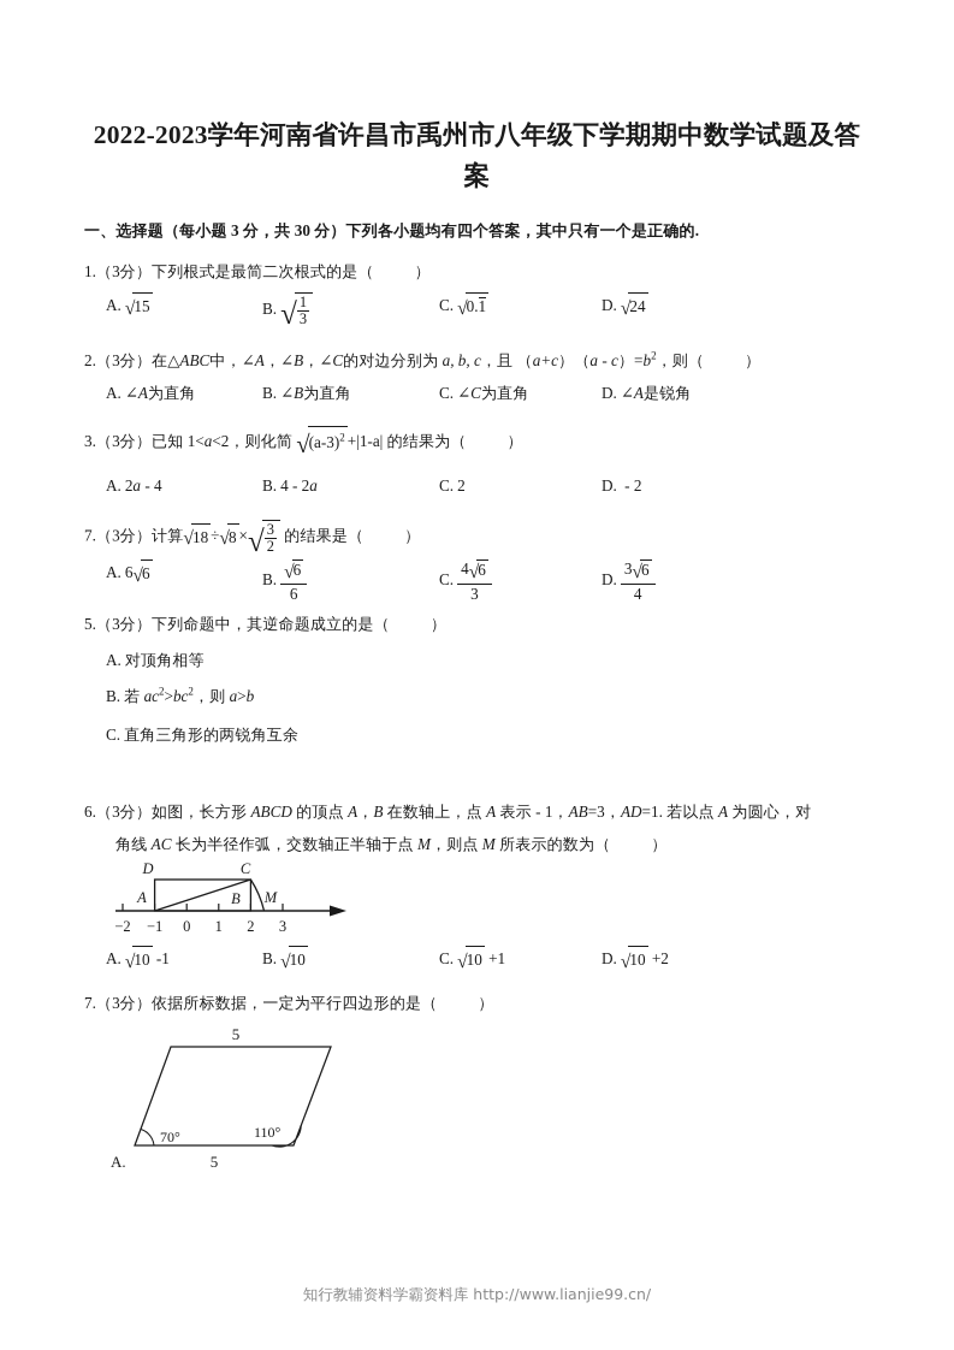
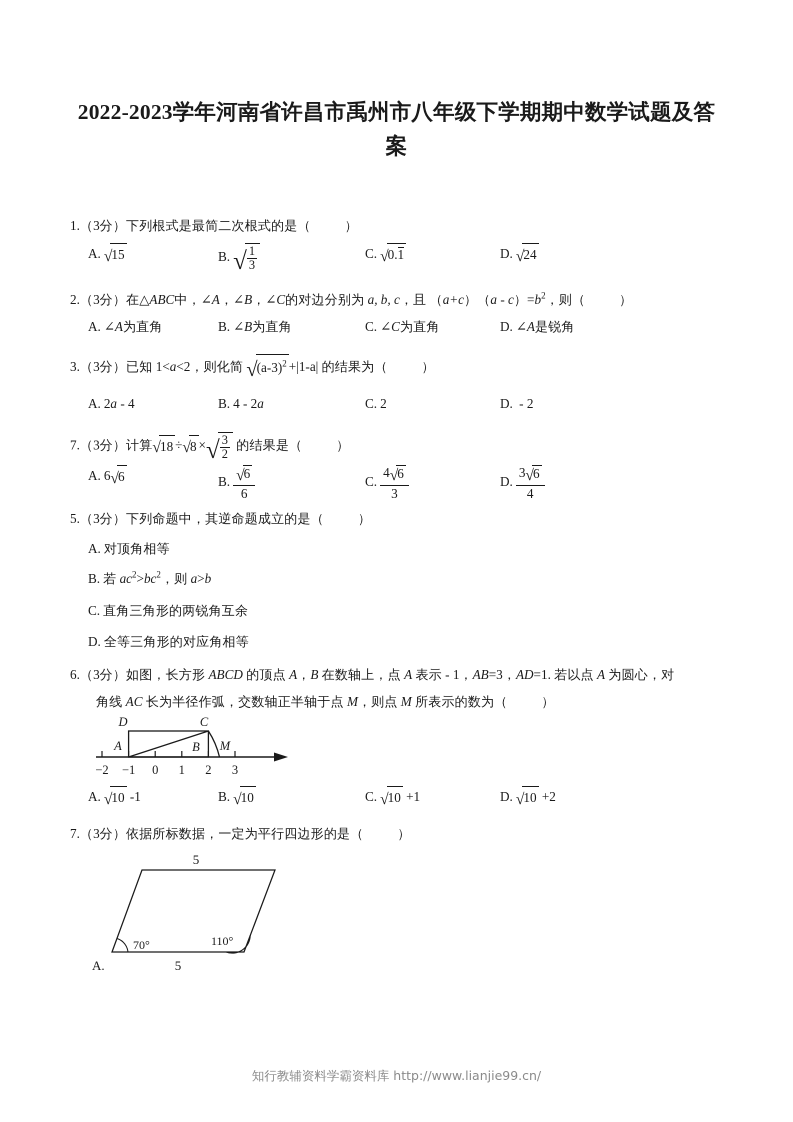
  2022-2023学年河南省许昌市禹州市八年级下学期期中数学试题及答案
- 一、选择题（每小题 3 分，共 30 分）下列各小题均有四个答案，其中只有一个是正确的.
  1.（3分）下列根式是最简二次根式的是（ ）
  A. √15
  B. √
  1
  3
  C. √0.1
  D. √24
  2.（3分）在△ABC中，∠A，∠B，∠C的对边分别为 a, b, c，且 （a+c）（a - c）=b2，则（ ）
  A. ∠A为直角
  B. ∠B为直角
  C. ∠C为直角
  D. ∠A是锐角
  3.（3分）已知 1<a<2，则化简 √(a-3)2 +|1-a| 的结果为（ ）
  A. 2a - 4
  B. 4 - 2a
  C. 2
  D. - 2
  7.（3分）计算√18 ÷√8 ×√
  3
  2
  的结果是（ ）
  A. 6√6
  B.
  √6
  6
  C.
  4√6
  3
  D.
  3√6
  4
  5.（3分）下列命题中，其逆命题成立的是（ ）
  A. 对顶角相等
  B. 若 ac2>bc2，则 a>b
  C. 直角三角形的两锐角互余
+ D. 全等三角形的对应角相等
  6.（3分）如图，长方形 ABCD 的顶点 A，B 在数轴上，点 A 表示 - 1，AB=3，AD=1. 若以点 A 为圆心，对
  角线 AC 长为半径作弧，交数轴正半轴于点 M，则点 M 所表示的数为（ ）
  −2
  −1
  0
  1
  2
  3
  D
  C
  A
  B
  M
  A. √10 -1
  B. √10
  C. √10 +1
  D. √10 +2
  7.（3分）依据所标数据，一定为平行四边形的是（ ）
  5
  5
  70°
  110°
  A.
  知行教辅资料学霸资料库 http://www.lianjie99.cn/
